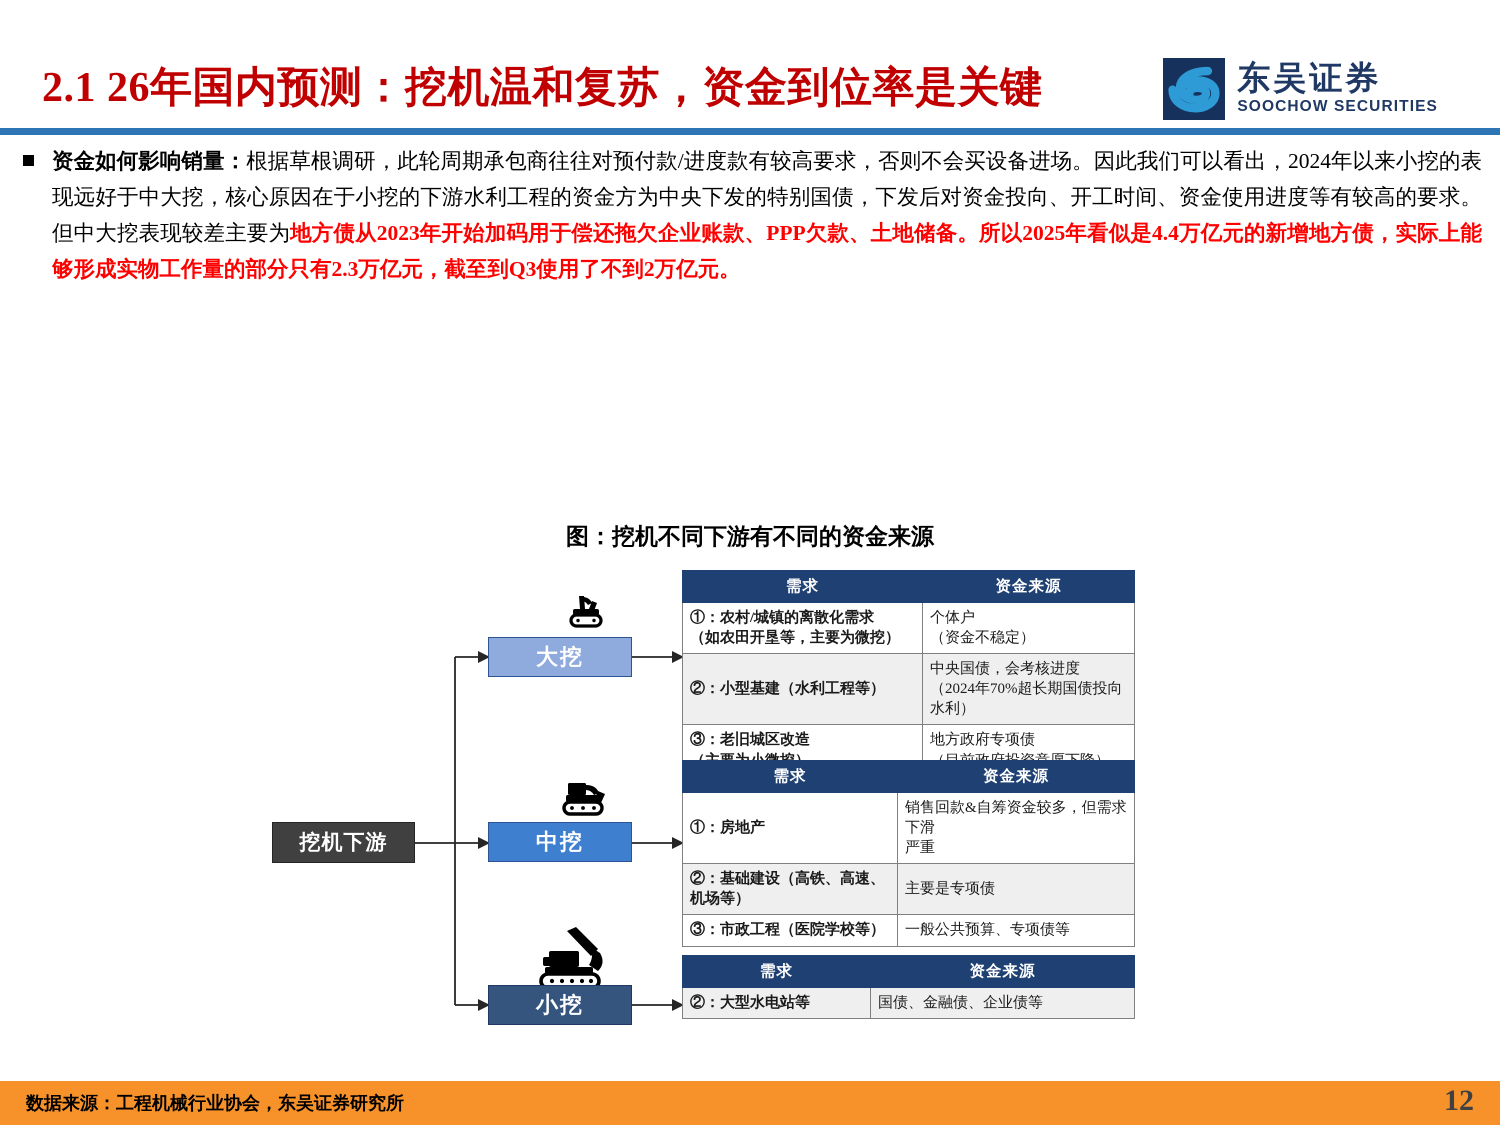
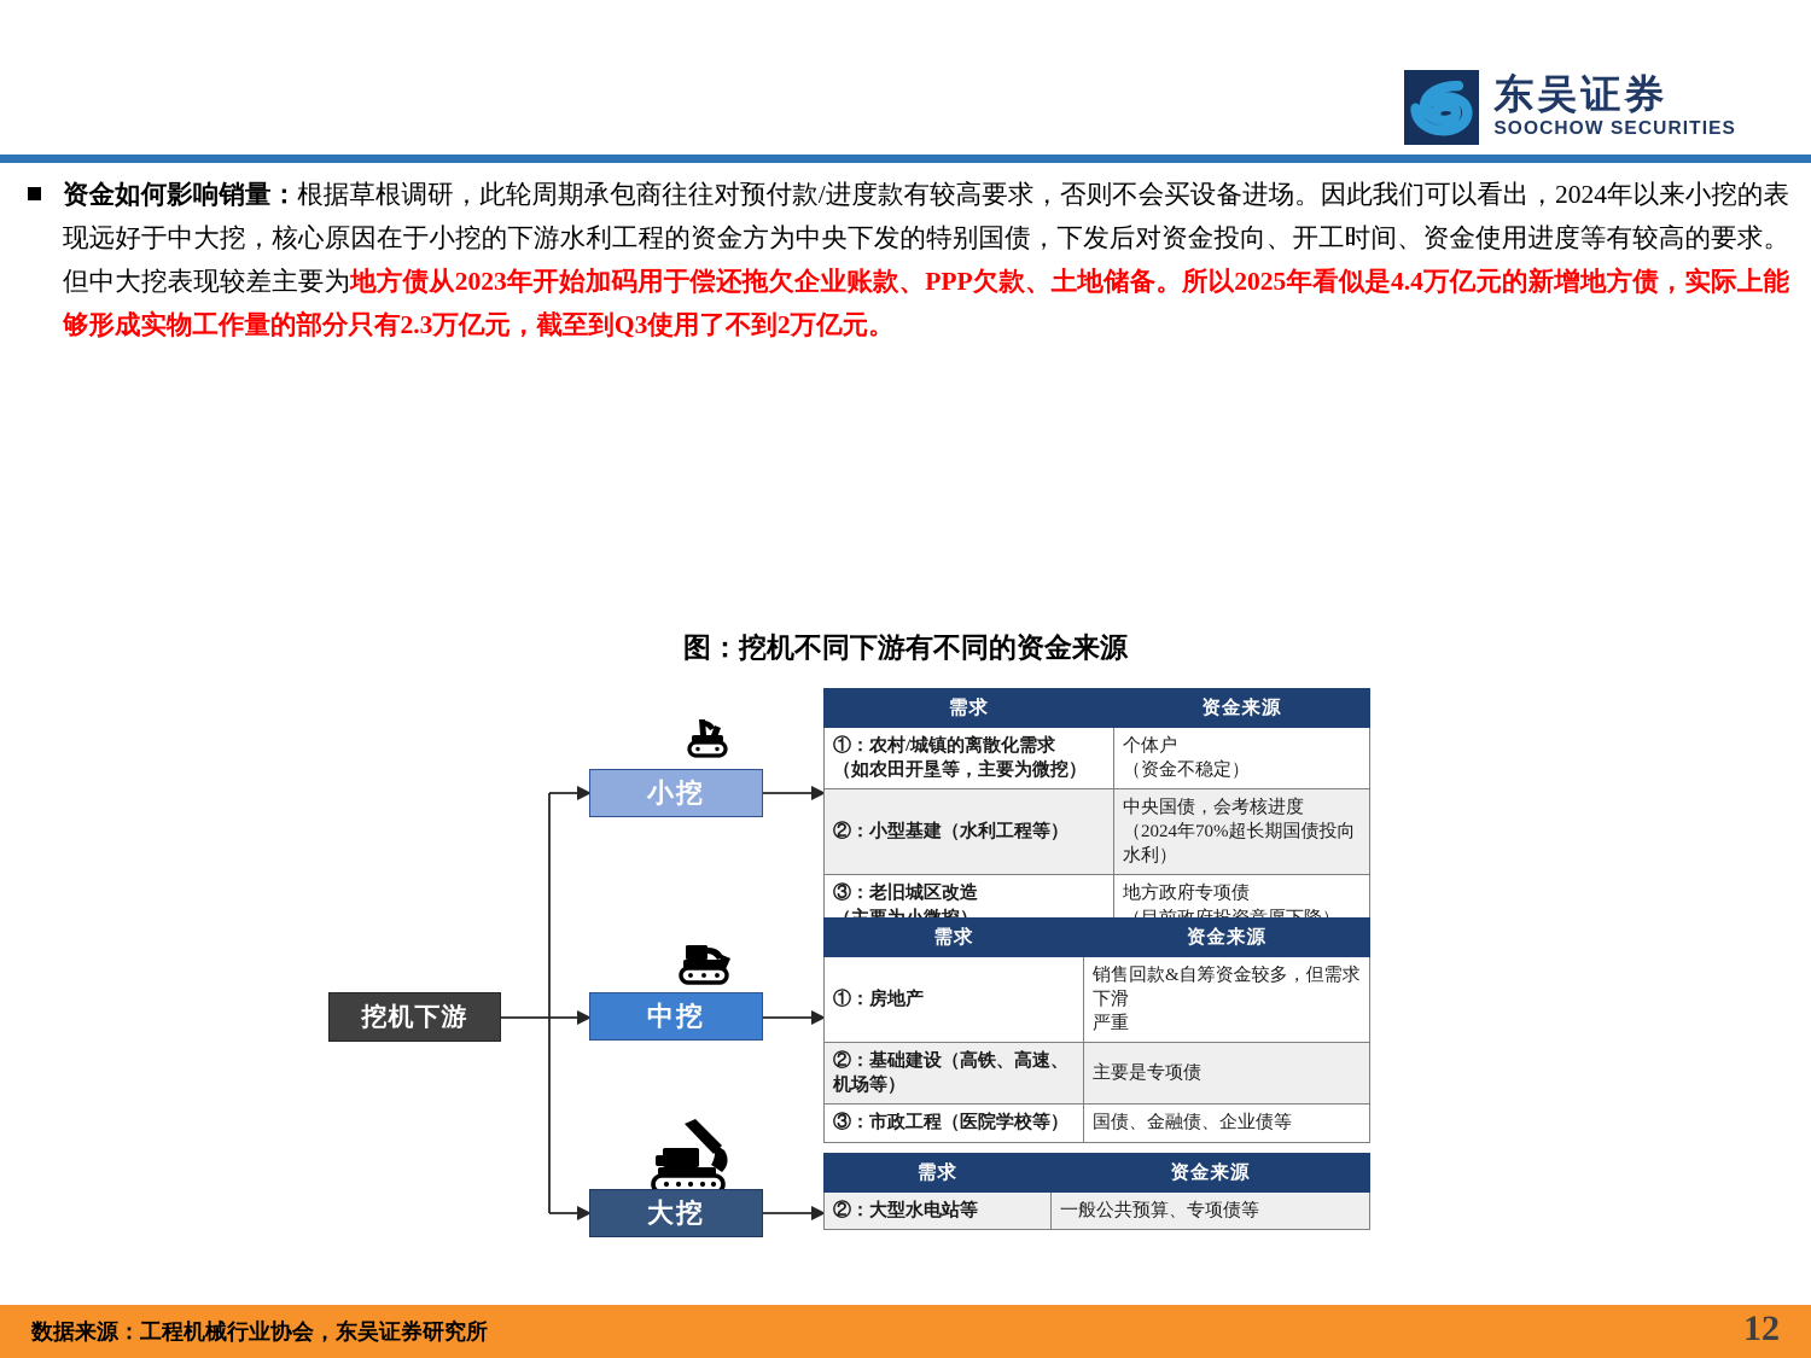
- 2.1 26年国内预测：挖机温和复苏，资金到位率是关键
  东吴证券
  SOOCHOW SECURITIES
  资金如何影响销量：根据草根调研，此轮周期承包商往往对预付款/进度款有较高要求，否则不会买设备进场。因此我们可以看出，2024年以来小挖的表现远好于中大挖，核心原因在于小挖的下游水利工程的资金方为中央下发的特别国债，下发后对资金投向、开工时间、资金使用进度等有较高的要求。但中大挖表现较差主要为地方债从2023年开始加码用于偿还拖欠企业账款、PPP欠款、土地储备。所以2025年看似是4.4万亿元的新增地方债，实际上能够形成实物工作量的部分只有2.3万亿元，截至到Q3使用了不到2万亿元。
  图：挖机不同下游有不同的资金来源
  挖机下游
- 大挖
+ 小挖
  中挖
- 小挖
+ 大挖
  需求	资金来源
  ①：农村/城镇的离散化需求（如农田开垦等，主要为微挖）	个体户（资金不稳定）
  ②：小型基建（水利工程等）	中央国债，会考核进度（2024年70%超长期国债投向水利）
  需求	资金来源
  ①：房地产	销售回款&自筹资金较多，但需求下滑严重
  ②：基础建设（高铁、高速、机场等）	主要是专项债
- ③：市政工程（医院学校等）	一般公共预算、专项债等
+ ③：市政工程（医院学校等）	国债、金融债、企业债等
  需求	资金来源
- ②：大型水电站等	国债、金融债、企业债等
+ ②：大型水电站等	一般公共预算、专项债等
  数据来源：工程机械行业协会，东吴证券研究所
  12
